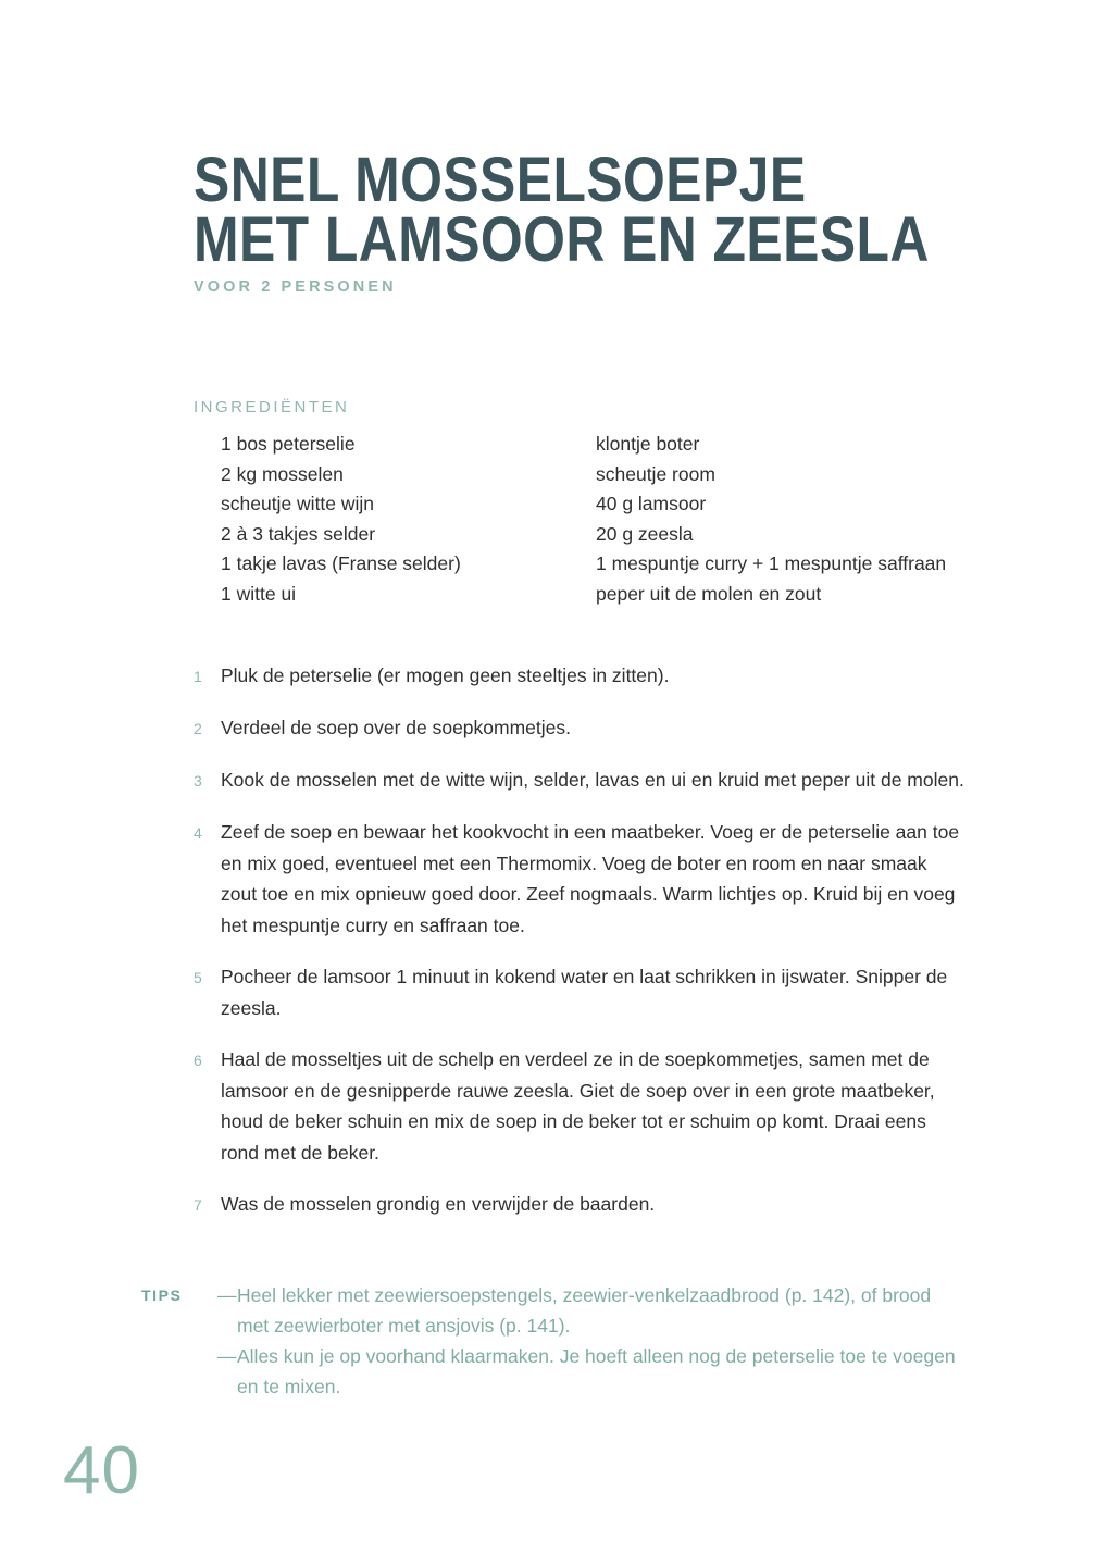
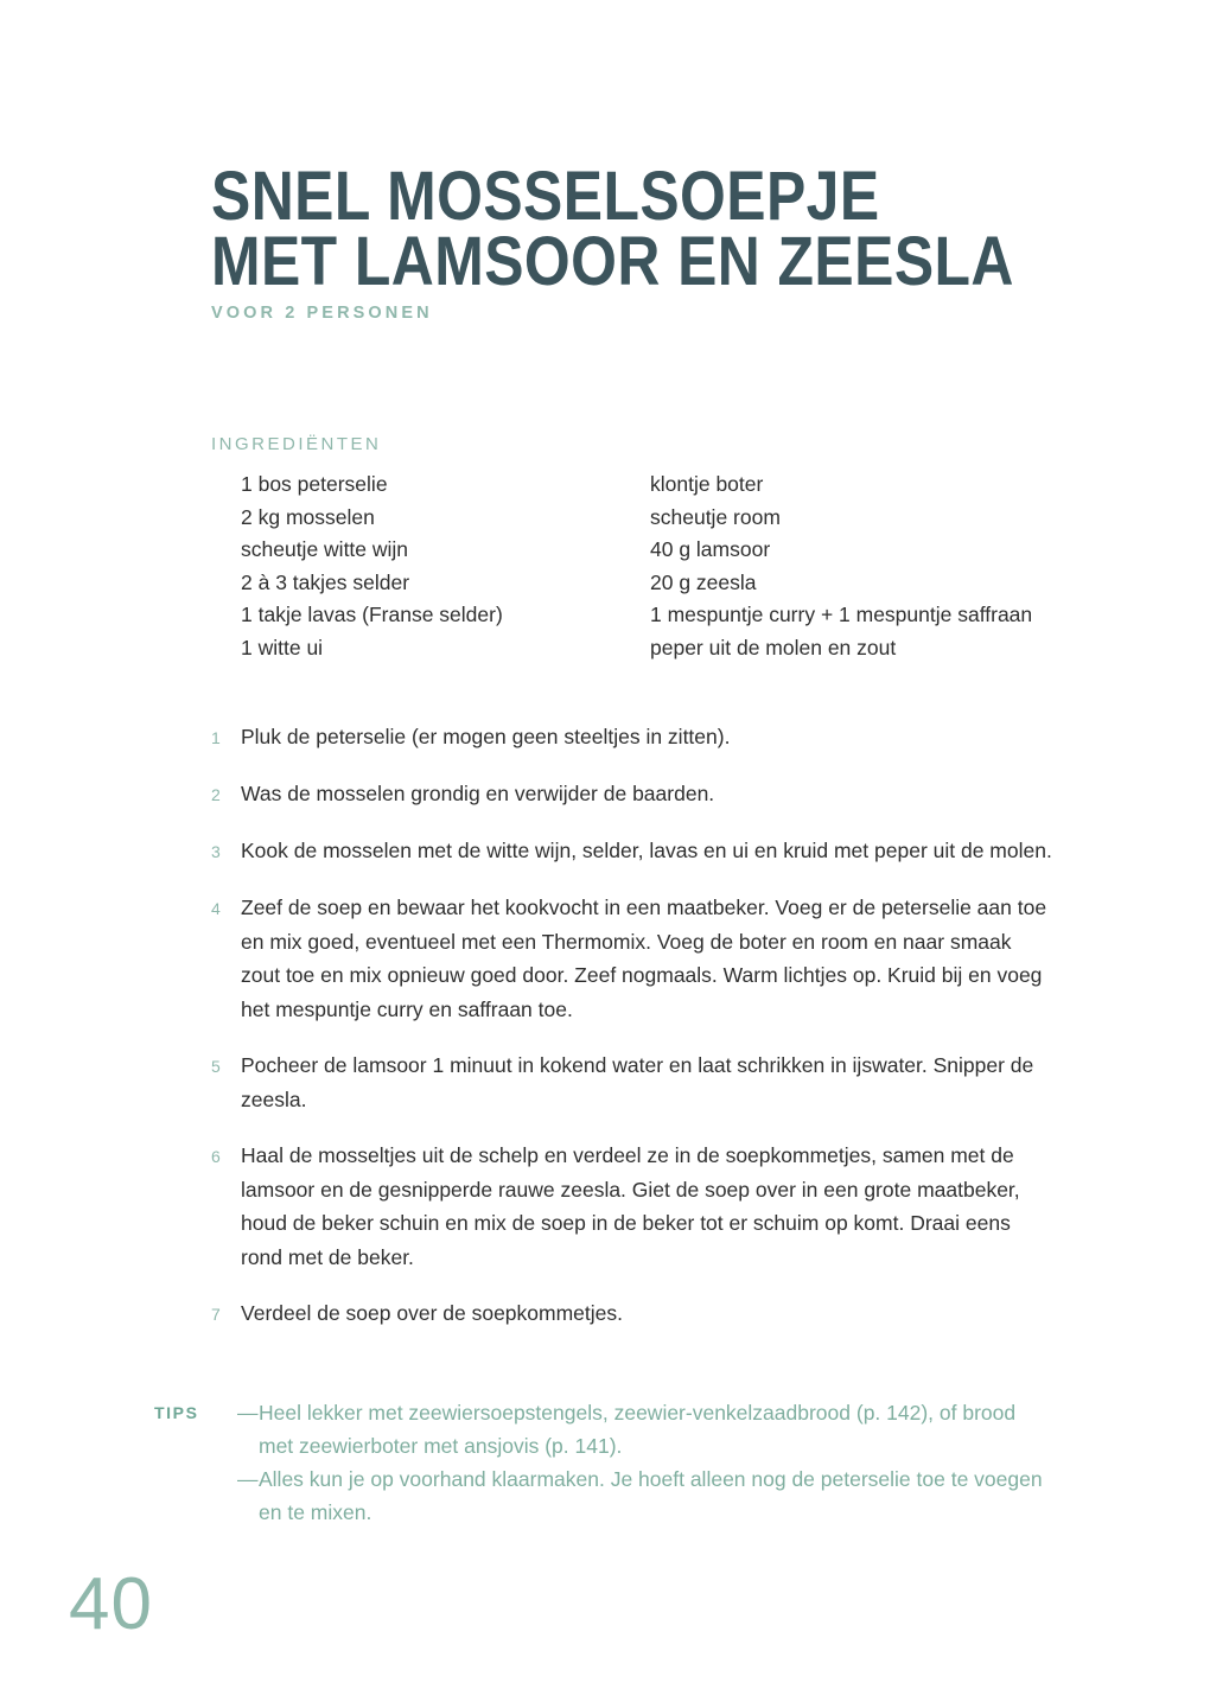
  SNEL MOSSELSOEPJE
  MET LAMSOOR EN ZEESLA
  VOOR 2 PERSONEN
  INGREDIËNTEN
  1 bos peterselie
  2 kg mosselen
  scheutje witte wijn
  2 à 3 takjes selder
  1 takje lavas (Franse selder)
  1 witte ui
  klontje boter
  scheutje room
  40 g lamsoor
  20 g zeesla
  1 mespuntje curry + 1 mespuntje saffraan
  peper uit de molen en zout
  1
  Pluk de peterselie (er mogen geen steeltjes in zitten).
  2
- Verdeel de soep over de soepkommetjes.
+ Was de mosselen grondig en verwijder de baarden.
  3
  Kook de mosselen met de witte wijn, selder, lavas en ui en kruid met peper uit de molen.
  4
  Zeef de soep en bewaar het kookvocht in een maatbeker. Voeg er de peterselie aan toe en mix goed, eventueel met een Thermomix. Voeg de boter en room en naar smaak zout toe en mix opnieuw goed door. Zeef nogmaals. Warm lichtjes op. Kruid bij en voeg het mespuntje curry en saffraan toe.
  5
  Pocheer de lamsoor 1 minuut in kokend water en laat schrikken in ijswater. Snipper de zeesla.
  6
  Haal de mosseltjes uit de schelp en verdeel ze in de soepkommetjes, samen met de lamsoor en de gesnipperde rauwe zeesla. Giet de soep over in een grote maatbeker, houd de beker schuin en mix de soep in de beker tot er schuim op komt. Draai eens rond met de beker.
  7
- Was de mosselen grondig en verwijder de baarden.
+ Verdeel de soep over de soepkommetjes.
  TIPS
  —
  Heel lekker met zeewiersoepstengels, zeewier-venkelzaadbrood (p. 142), of brood met zeewierboter met ansjovis (p. 141).
  —
  Alles kun je op voorhand klaarmaken. Je hoeft alleen nog de peterselie toe te voegen en te mixen.
  40
